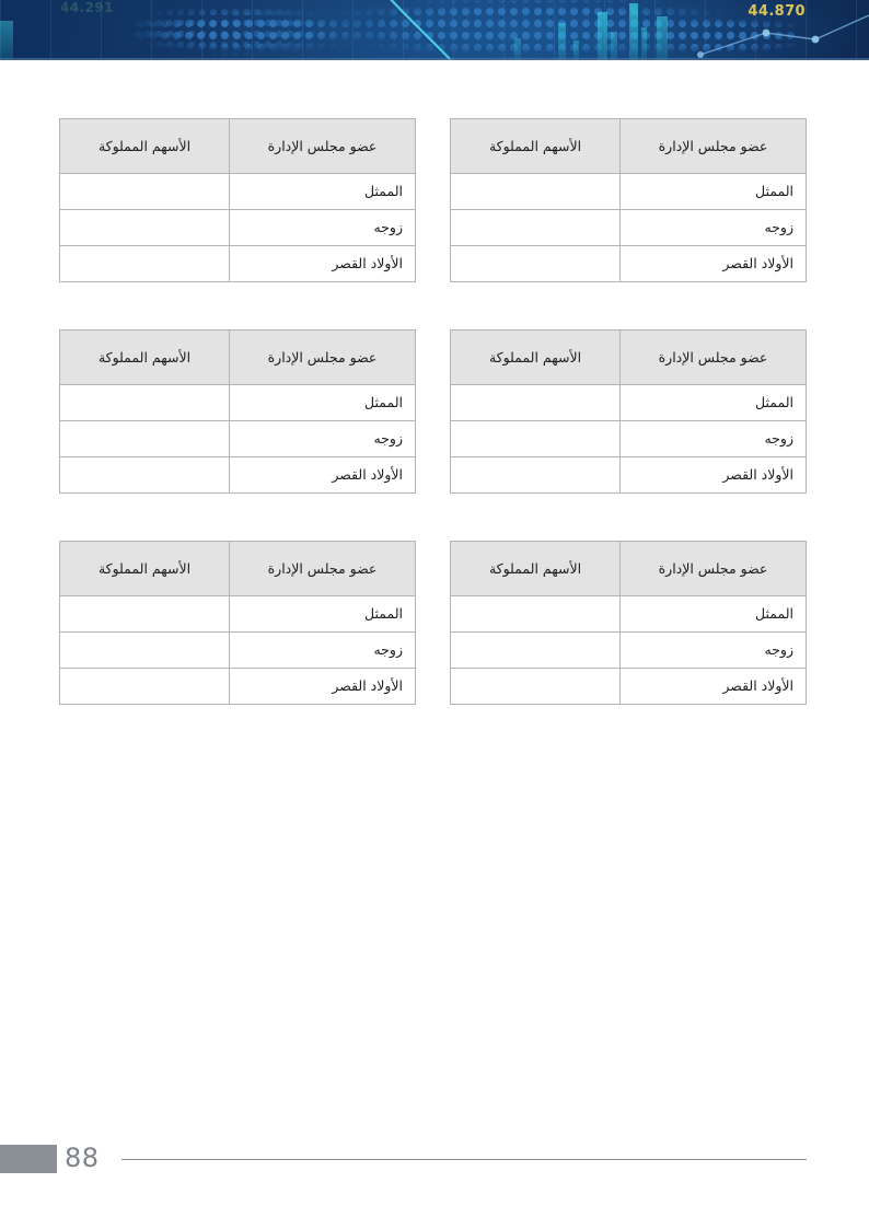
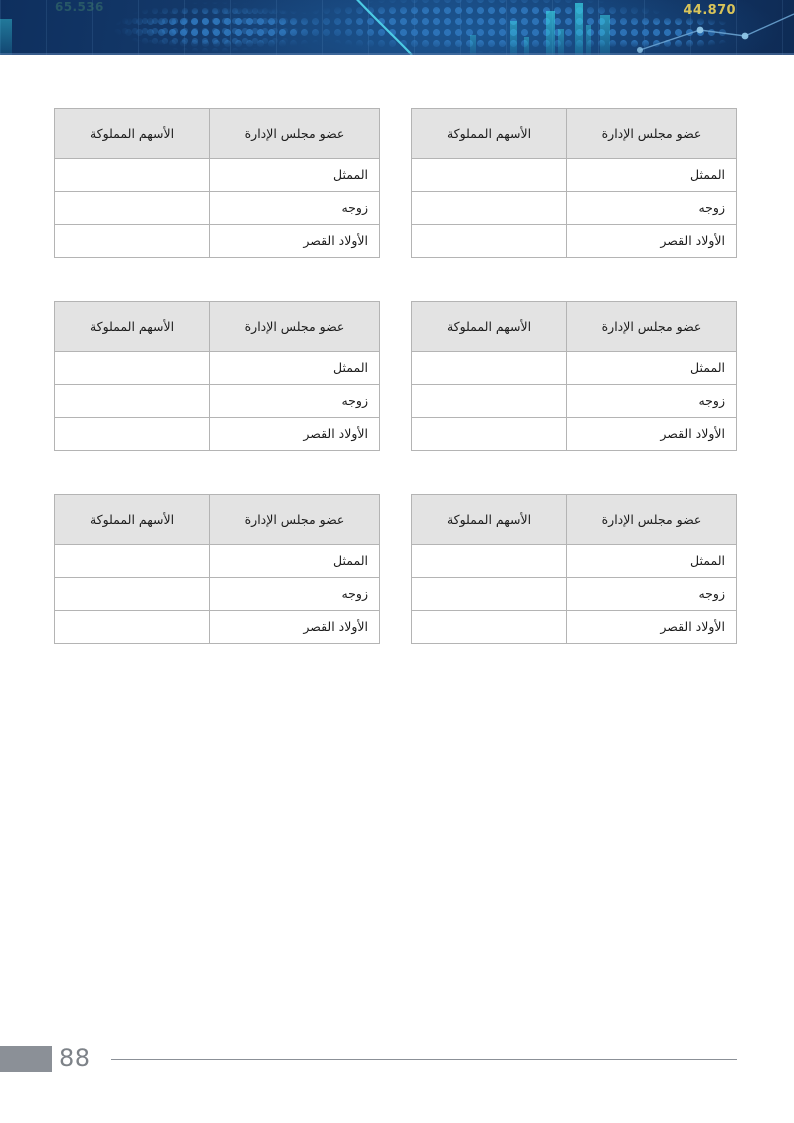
- 44.291
+ 65.536
  44.870
  عضو مجلس الإدارة	الأسهم المملوكة
  الممثل
  زوجه
  الأولاد القصر
  عضو مجلس الإدارة	الأسهم المملوكة
  الممثل
  زوجه
  الأولاد القصر
  عضو مجلس الإدارة	الأسهم المملوكة
  الممثل
  زوجه
  الأولاد القصر
  عضو مجلس الإدارة	الأسهم المملوكة
  الممثل
  زوجه
  الأولاد القصر
  عضو مجلس الإدارة	الأسهم المملوكة
  الممثل
  زوجه
  الأولاد القصر
  عضو مجلس الإدارة	الأسهم المملوكة
  الممثل
  زوجه
  الأولاد القصر
  88
